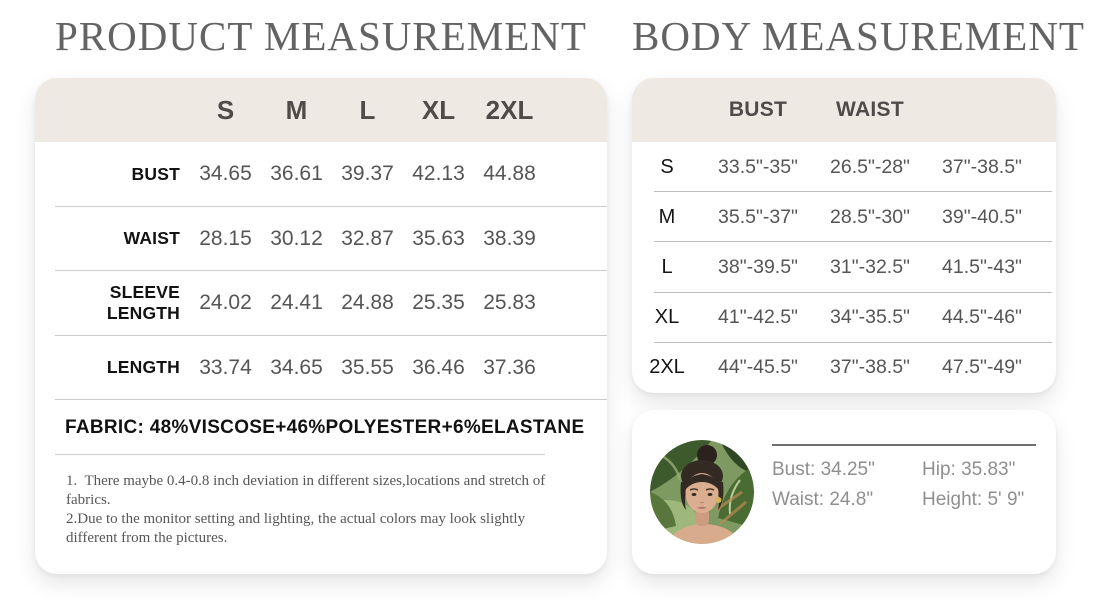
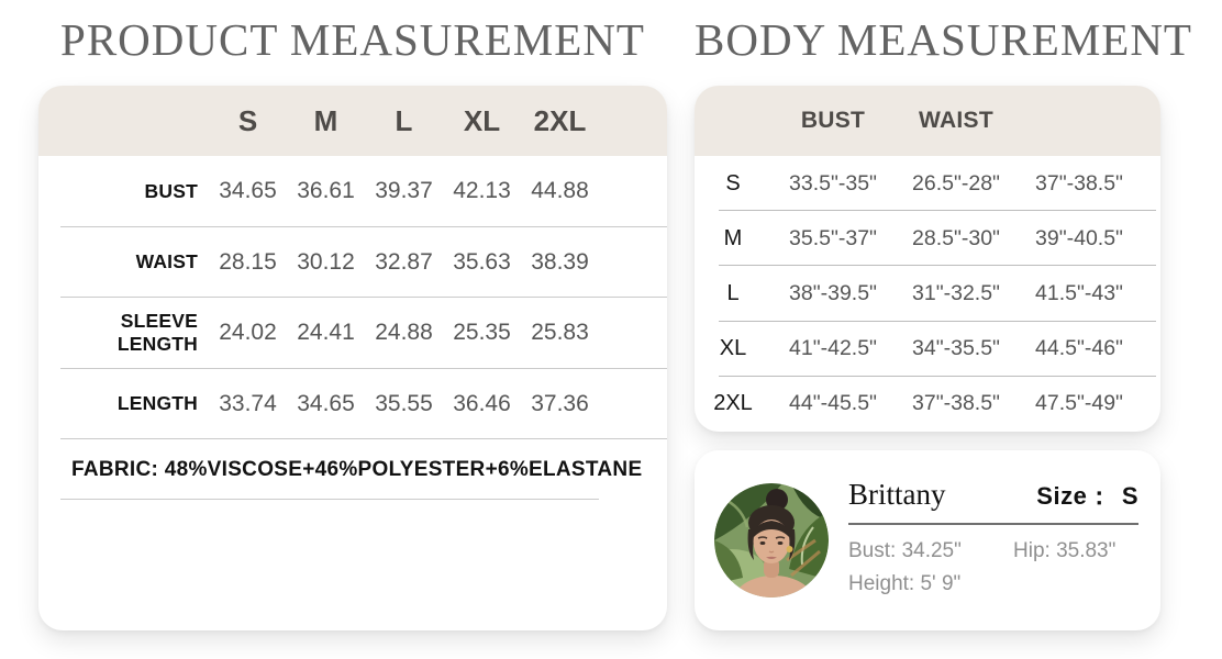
  PRODUCT MEASUREMENT
  BODY MEASUREMENT
  S
  M
  L
  XL
  2XL
  BUST
  34.65
  36.61
  39.37
  42.13
  44.88
  WAIST
  28.15
  30.12
  32.87
  35.63
  38.39
  SLEEVE LENGTH
  24.02
  24.41
  24.88
  25.35
  25.83
  LENGTH
  33.74
  34.65
  35.55
  36.46
  37.36
  FABRIC: 48%VISCOSE+46%POLYESTER+6%ELASTANE
- 1. There maybe 0.4-0.8 inch deviation in different sizes,locations and stretch of fabrics.
- 2.Due to the monitor setting and lighting, the actual colors may look slightly different from the pictures.
  BUST
  WAIST
  S
  33.5"-35"
  26.5"-28"
  37"-38.5"
  M
  35.5"-37"
  28.5"-30"
  39"-40.5"
  L
  38"-39.5"
  31"-32.5"
  41.5"-43"
  XL
  41"-42.5"
  34"-35.5"
  44.5"-46"
  2XL
  44"-45.5"
  37"-38.5"
  47.5"-49"
+ Brittany
+ Size： S
  Bust: 34.25"
  Hip: 35.83"
- Waist: 24.8"
  Height: 5' 9"
